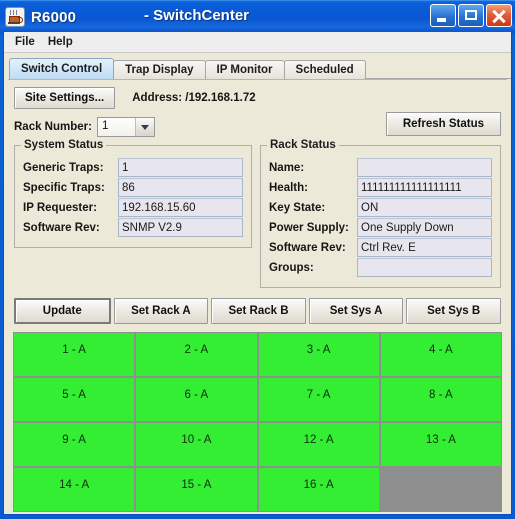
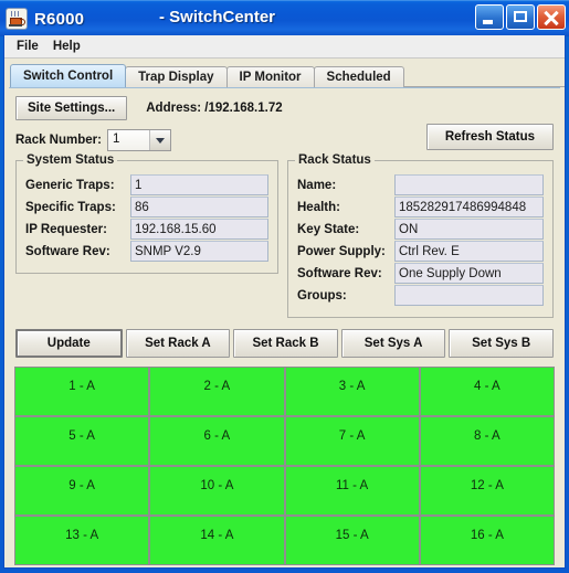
  R6000
  - SwitchCenter
  File
  Help
  Switch Control
  Trap Display
  IP Monitor
  Scheduled
  Site Settings...
  Address: /192.168.1.72
  Rack Number:
  1
  Refresh Status
  System Status
  Generic Traps:
  1
  Specific Traps:
  86
  IP Requester:
  192.168.15.60
  Software Rev:
  SNMP V2.9
  Rack Status
  Name:
  Health:
- 111111111111111111
+ 185282917486994848
  Key State:
  ON
  Power Supply:
- One Supply Down
+ Ctrl Rev. E
  Software Rev:
- Ctrl Rev. E
+ One Supply Down
  Groups:
  Update
  Set Rack A
  Set Rack B
  Set Sys A
  Set Sys B
  1 - A
  2 - A
  3 - A
  4 - A
  5 - A
  6 - A
  7 - A
  8 - A
  9 - A
  10 - A
+ 11 - A
  12 - A
  13 - A
  14 - A
  15 - A
  16 - A
